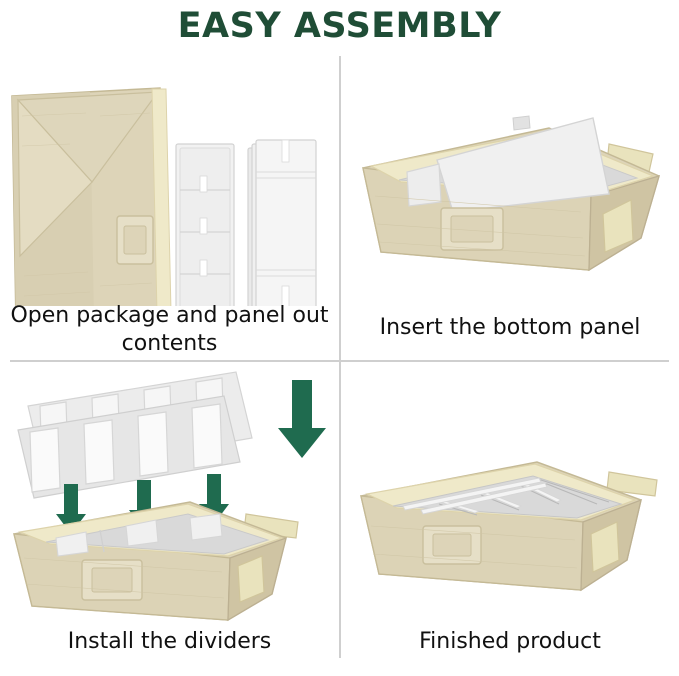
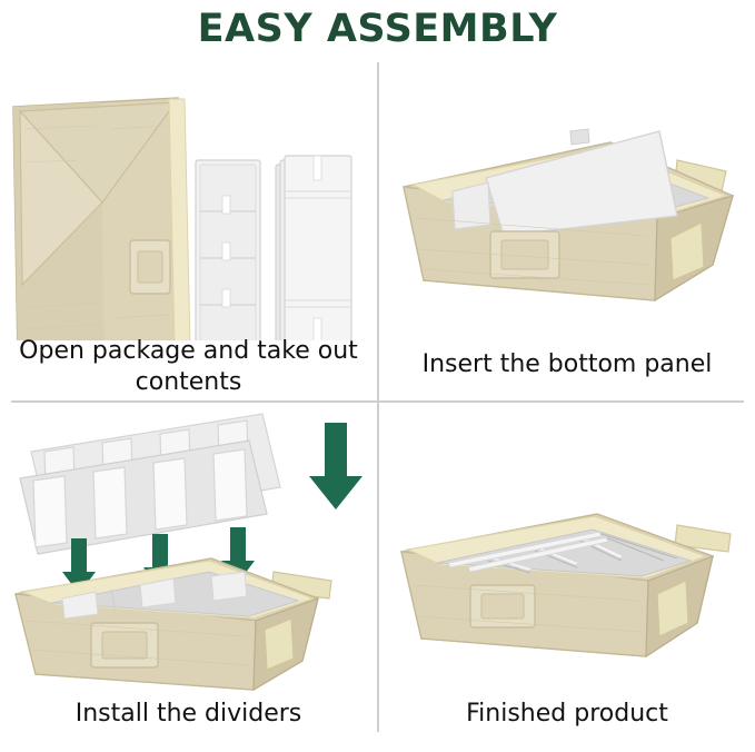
  EASY ASSEMBLY
- Open package and panel out
+ Open package and take out
  contents
  Insert the bottom panel
  Install the dividers
  Finished product
